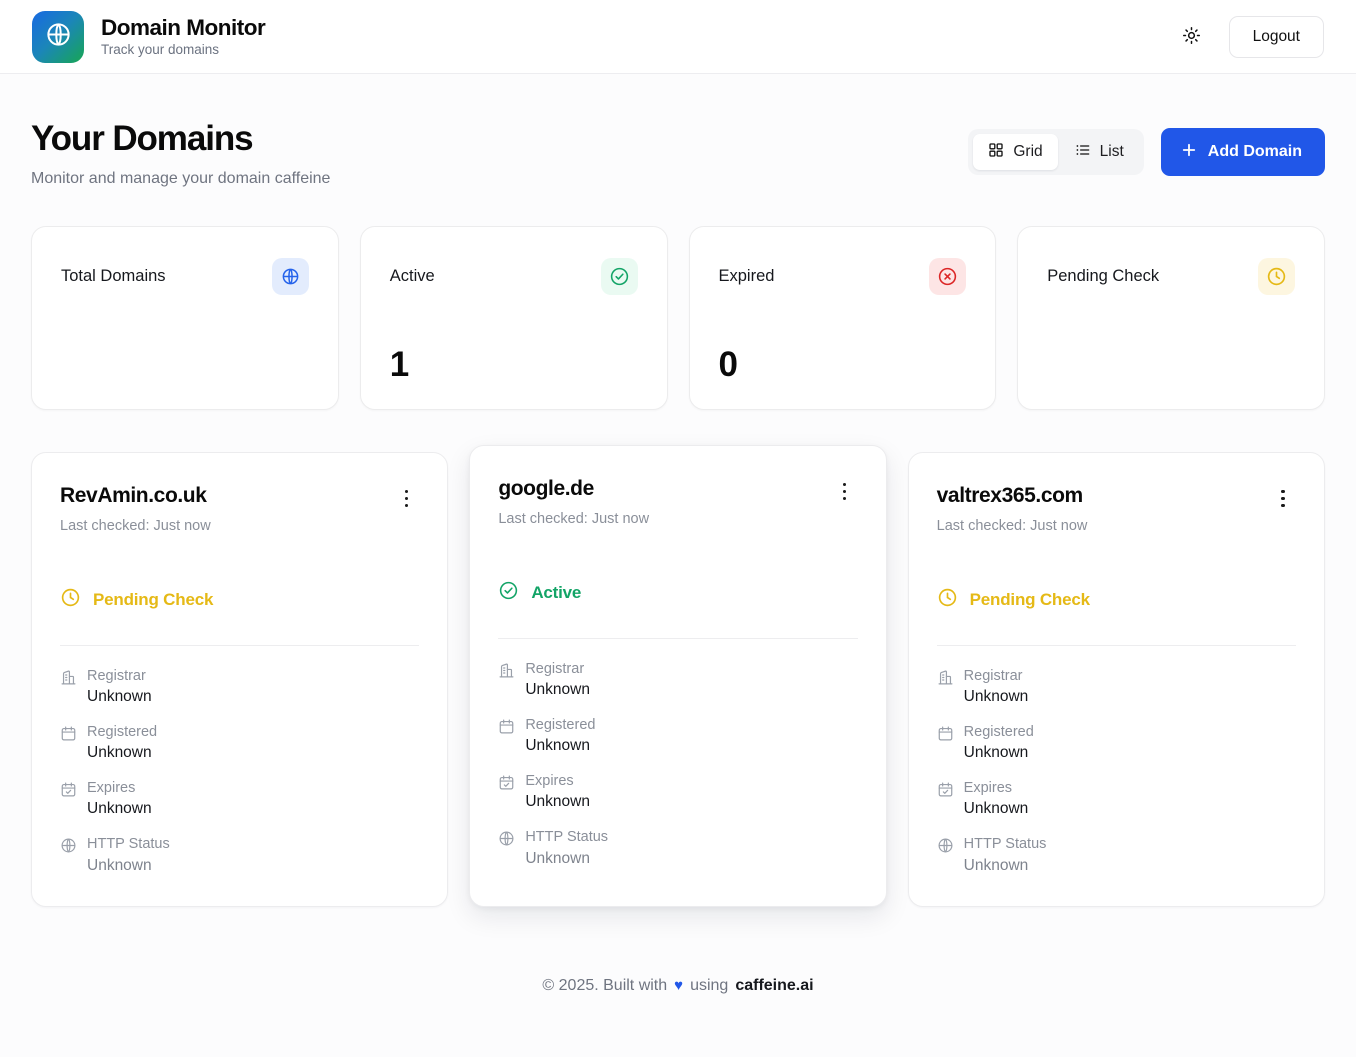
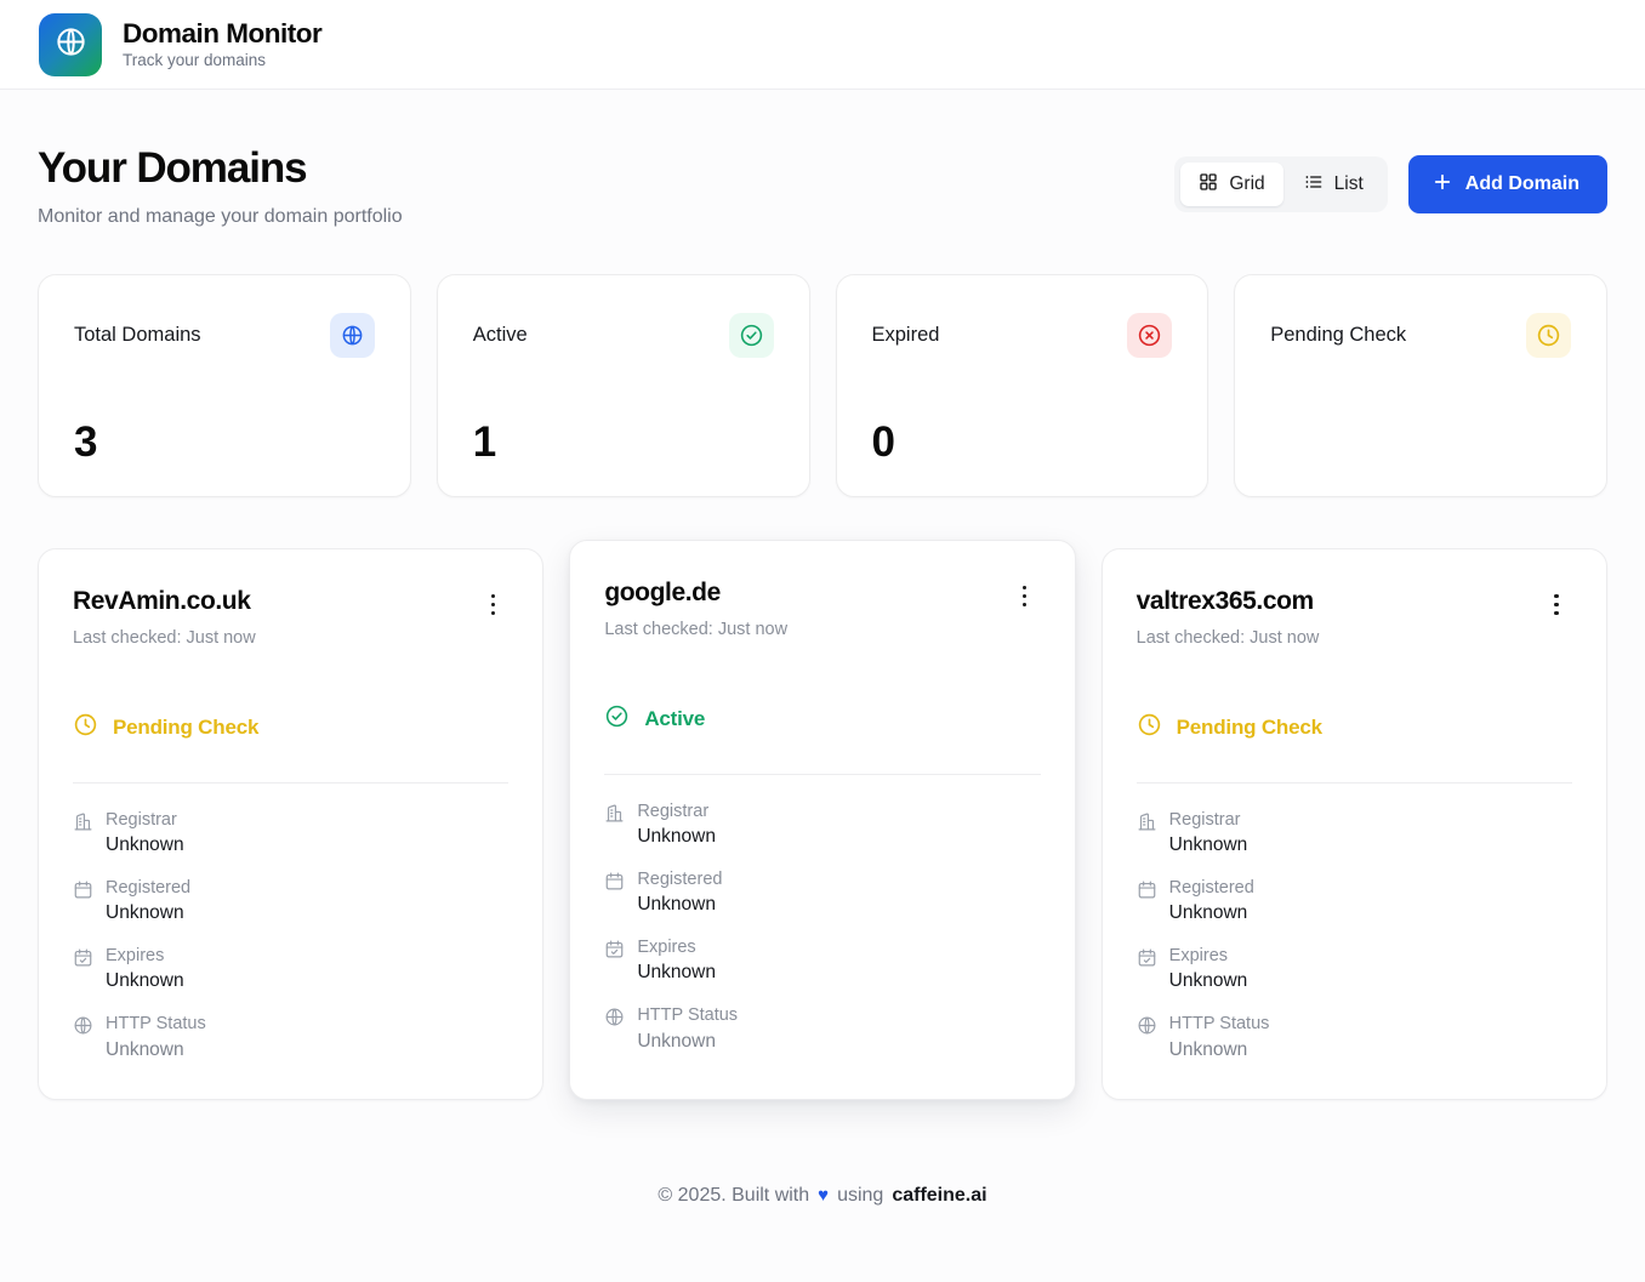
  Domain Monitor
  Track your domains
- Logout
  Your Domains
- Monitor and manage your domain caffeine
+ Monitor and manage your domain portfolio
  Grid
  List
  Add Domain
  Total Domains
+ 3
  Active
  1
  Expired
  0
  Pending Check
  RevAmin.co.uk
  Last checked: Just now
  Pending Check
  Registrar
  Unknown
  Registered
  Unknown
  Expires
  Unknown
  HTTP Status
  Unknown
  google.de
  Last checked: Just now
  Active
  Registrar
  Unknown
  Registered
  Unknown
  Expires
  Unknown
  HTTP Status
  Unknown
  valtrex365.com
  Last checked: Just now
  Pending Check
  Registrar
  Unknown
  Registered
  Unknown
  Expires
  Unknown
  HTTP Status
  Unknown
  © 2025. Built with
  ♥
  using
  caffeine.ai
